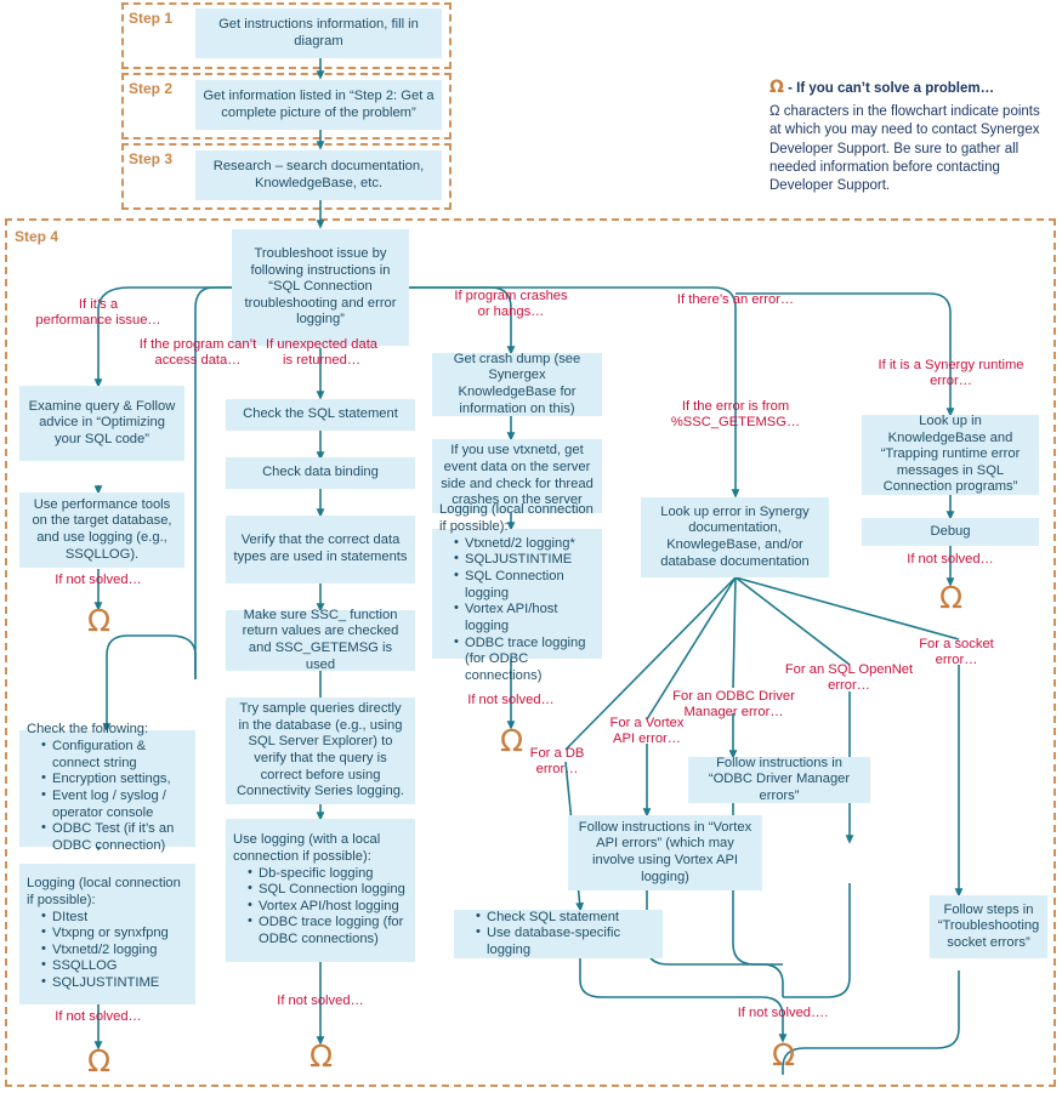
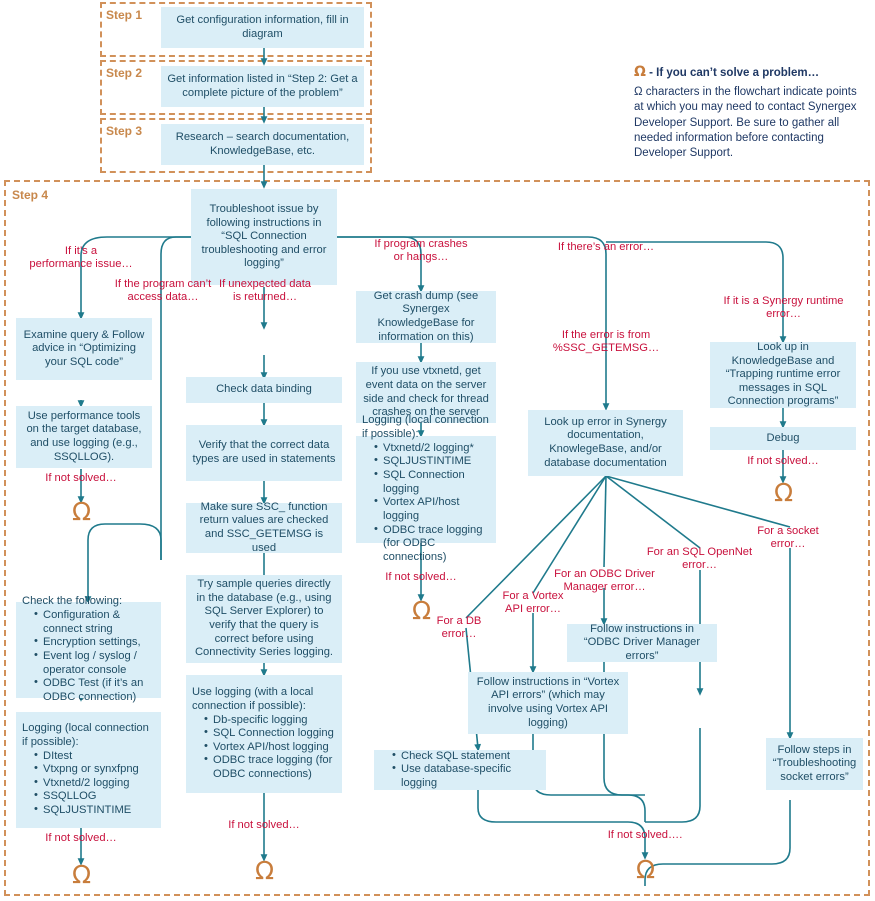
  Step 1
  Step 2
  Step 3
  Step 4
- Get instructions information, fill in diagram
+ Get configuration information, fill in diagram
  Get information listed in “Step 2: Get a complete picture of the problem”
  Research – search documentation, KnowledgeBase, etc.
  Troubleshoot issue by following instructions in “SQL Connection troubleshooting and error logging”
  Examine query & Follow advice in “Optimizing your SQL code”
  Use performance tools on the target database, and use logging (e.g., SSQLLOG).
  Check the following:
  Configuration & connect string
  Encryption settings,
  Event log / syslog / operator console
  ODBC Test (if it’s an ODBC connection)
  Logging (local connection if possible):
  DItest
  Vtxpng or synxfpng
  Vtxnetd/2 logging
  SSQLLOG
  SQLJUSTINTIME
- Check the SQL statement
  Check data binding
  Verify that the correct data types are used in statements
  Make sure SSC_ function return values are checked and SSC_GETEMSG is used
  Try sample queries directly in the database (e.g., using SQL Server Explorer) to verify that the query is correct before using Connectivity Series logging.
  Use logging (with a local connection if possible):
  Db-specific logging
  SQL Connection logging
  Vortex API/host logging
  ODBC trace logging (for ODBC connections)
  Get crash dump (see Synergex KnowledgeBase for information on this)
  If you use vtxnetd, get event data on the server side and check for thread crashes on the server
  Logging (local connection if possible):
  Vtxnetd/2 logging*
  SQLJUSTINTIME
  SQL Connection logging
  Vortex API/host logging
  ODBC trace logging (for ODBC connections)
  Look up error in Synergy documentation, KnowlegeBase, and/or database documentation
  Check SQL statement
  Use database-specific logging
  Follow instructions in “Vortex API errors” (which may involve using Vortex API logging)
  Follow instructions in “ODBC Driver Manager errors”
  Follow steps in “Troubleshooting socket errors”
  Look up in KnowledgeBase and “Trapping runtime error messages in SQL Connection programs”
  Debug
  If it’s a
  performance issue…
  If the program can’t
  access data…
  If unexpected data
  is returned…
  If program crashes
  or hangs…
  If there’s an error…
  If the error is from
  %SSC_GETEMSG…
  If it is a Synergy runtime
  error…
  If not solved…
  If not solved…
  If not solved…
  If not solved…
  If not solved…
  If not solved….
  For a DB
  error…
  For a Vortex
  API error…
  For an ODBC Driver
  Manager error…
  For an SQL OpenNet
  error…
  For a socket
  error…
  Ω
  Ω
  Ω
  Ω
  Ω
  Ω
  Ω - If you can’t solve a problem…
  Ω characters in the flowchart indicate points at which you may need to contact Synergex Developer Support. Be sure to gather all needed information before contacting Developer Support.
